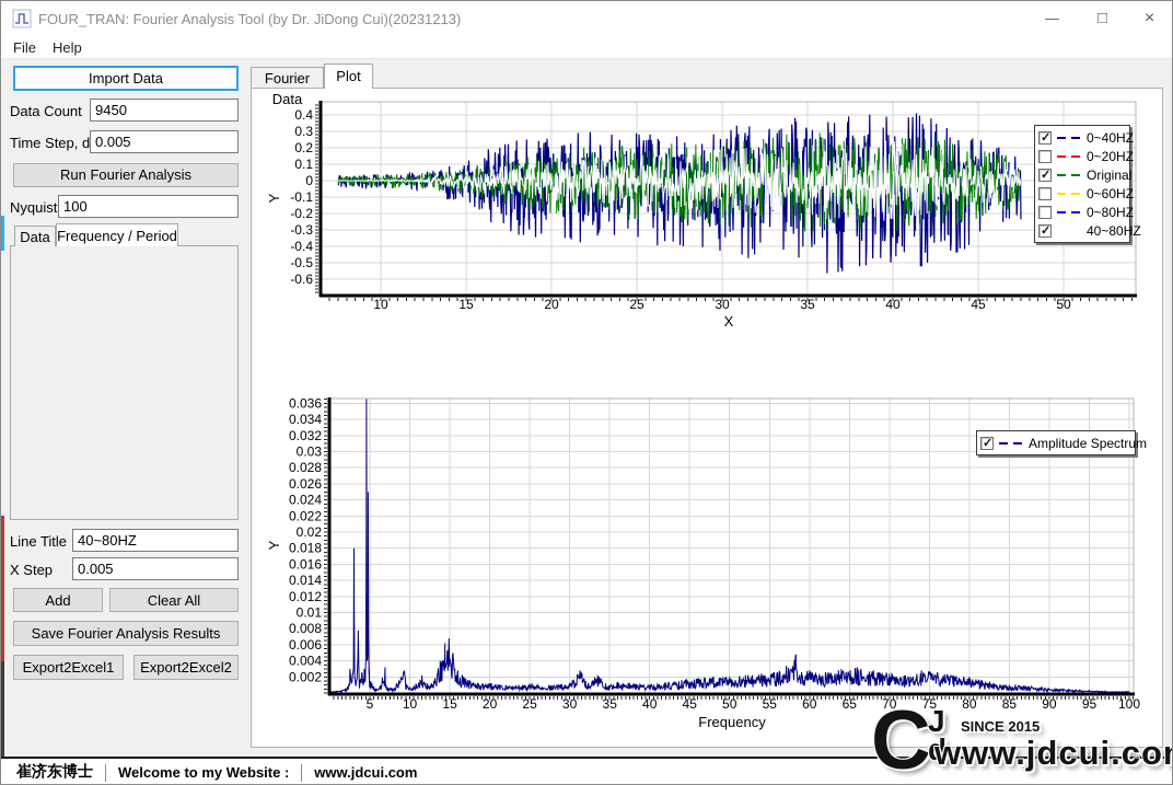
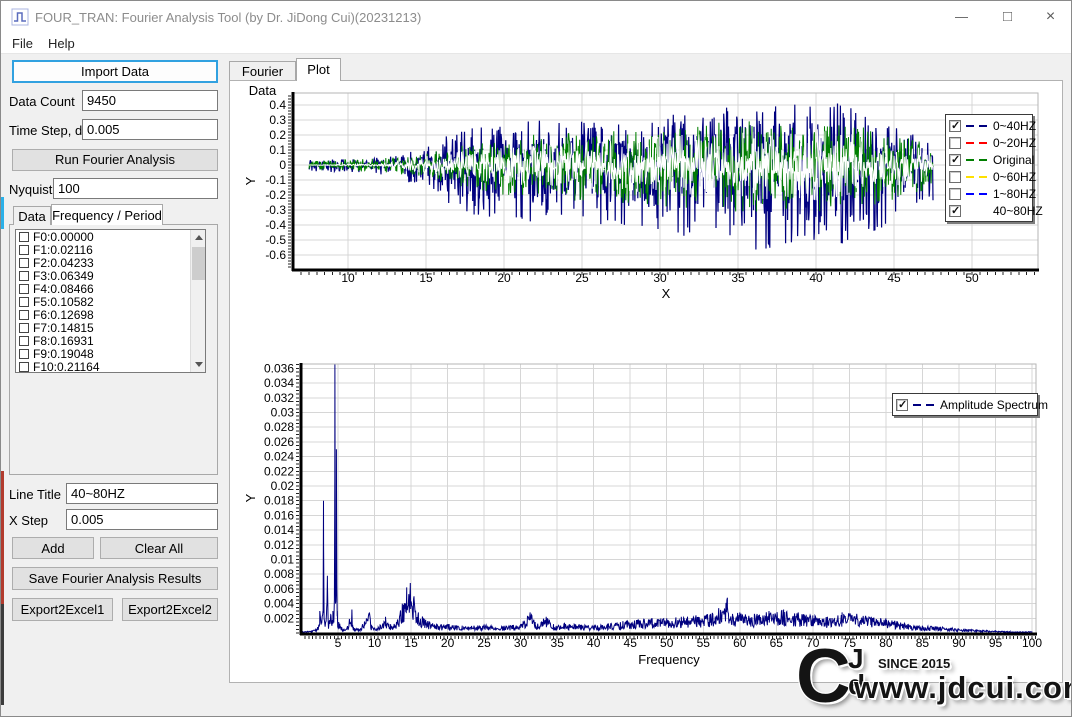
  FOUR_TRAN: Fourier Analysis Tool (by Dr. JiDong Cui)(20231213)
  —
  □
  ×
  File
  Help
  Import Data
  Data Count
  9450
  Time Step, d
  0.005
  Run Fourier Analysis
  Nyquist
  100
  Data
  Frequency / Period
+ F0:0.00000
+ F1:0.02116
+ F2:0.04233
+ F3:0.06349
+ F4:0.08466
+ F5:0.10582
+ F6:0.12698
+ F7:0.14815
+ F8:0.16931
+ F9:0.19048
+ F10:0.21164
  Line Title
  40~80HZ
  X Step
  0.005
  Add
  Clear All
  Save Fourier Analysis Results
  Export2Excel1
  Export2Excel2
  Fourier Data
  Plot
  10
  15
  20
  25
  30
  35
  40
  45
  50
  0.4
  0.3
  0.2
  0.1
  0
  -0.1
  -0.2
  -0.3
  -0.4
  -0.5
  -0.6
  X
  0~40HZ
  0~20HZ
  Original
  0~60HZ
- 0~80HZ
+ 1~80HZ
  40~80HZ
  5
  10
  15
  20
  25
  30
  35
  40
  45
  50
  55
  60
  65
  70
  75
  80
  85
  90
  95
  100
  0.036
  0.034
  0.032
  0.03
  0.028
  0.026
  0.024
  0.022
  0.02
  0.018
  0.016
  0.014
  0.012
  0.01
  0.008
  0.006
  0.004
  0.002
  Frequency
  Amplitude Spectrum
  C
  J
  d
  SINCE 2015
  www.jdcui.co
- 崔济东博士
- Welcome to my Website :
- www.jdcui.com
